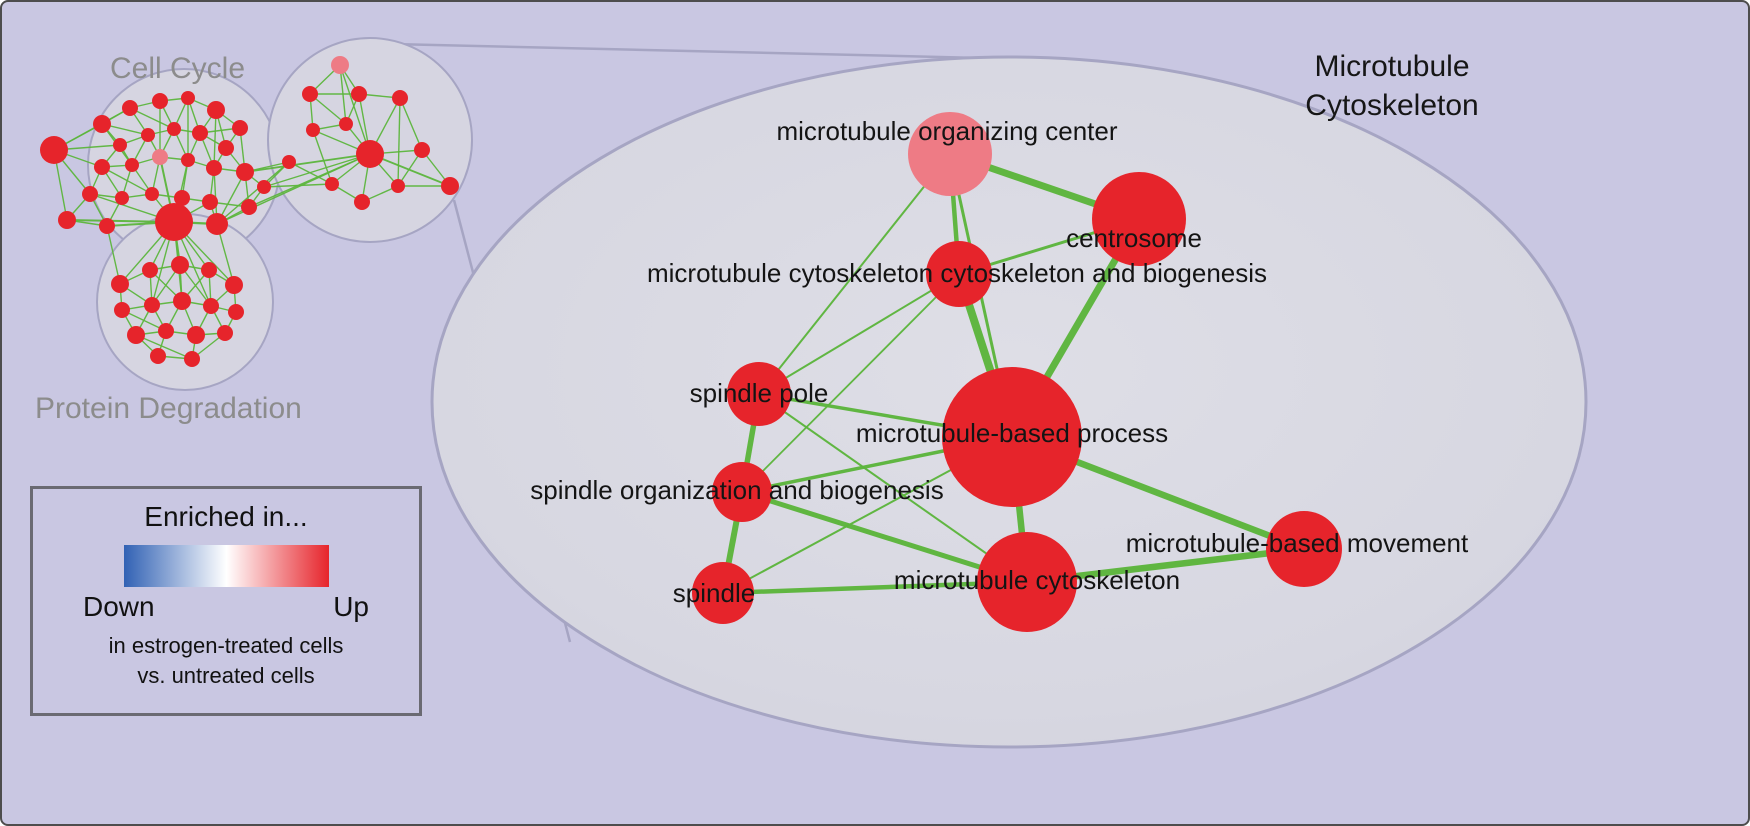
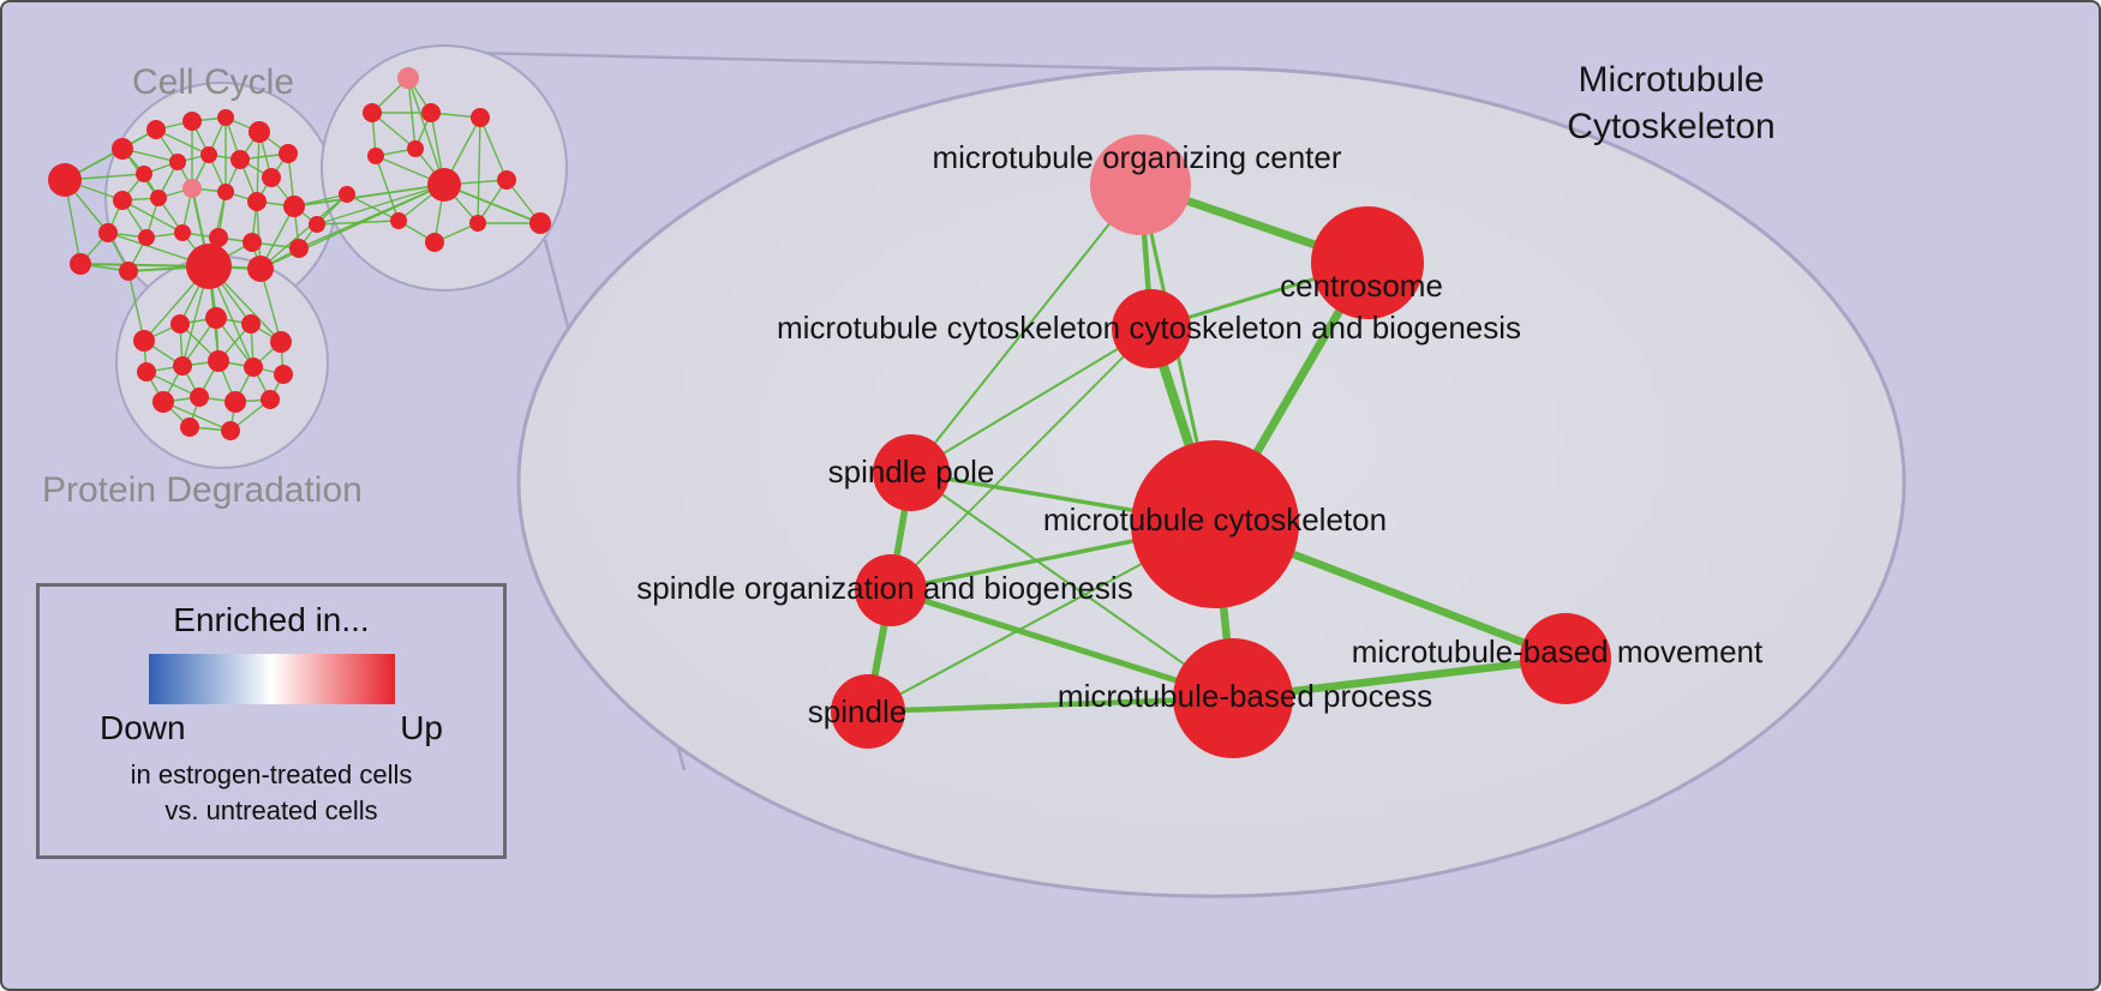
  microtubule organizing center
  centrosome
  microtubule cytoskeleton cytoskeleton and biogenesis
  spindle pole
- microtubule-based process
+ microtubule cytoskeleton
  spindle organization and biogenesis
  microtubule-based movement
- microtubule cytoskeleton
+ microtubule-based process
  spindle
  Cell Cycle
  Protein Degradation
  Microtubule
  Cytoskeleton
  Enriched in...
  Down
  Up
  in estrogen-treated cells
  vs. untreated cells
